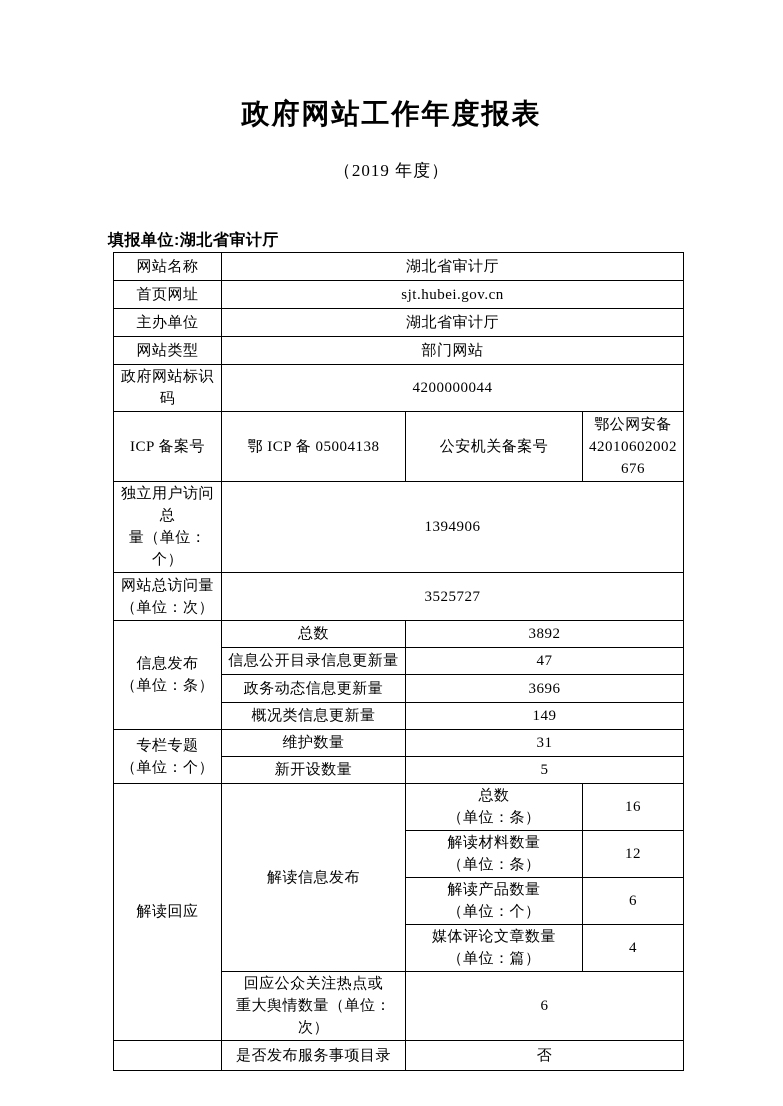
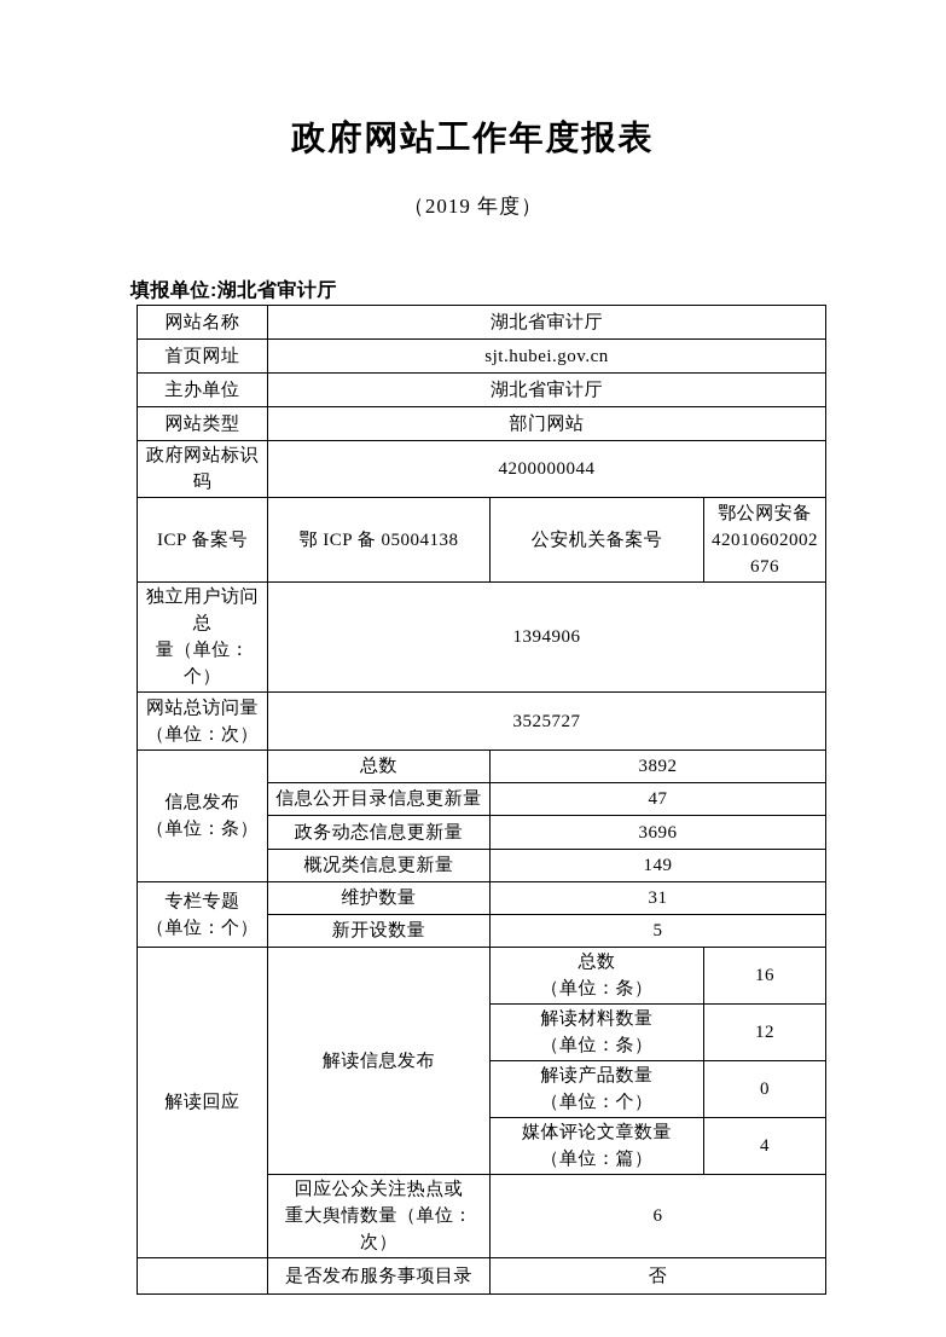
  政府网站工作年度报表
  （2019 年度）
  填报单位:湖北省审计厅
  网站名称	湖北省审计厅
  首页网址	sjt.hubei.gov.cn
  主办单位	湖北省审计厅
  网站类型	部门网站
  政府网站标识码	4200000044
  ICP 备案号	鄂 ICP 备 05004138	公安机关备案号	鄂公网安备 42010602002 676
  独立用户访问总 量（单位：个）	1394906
  网站总访问量 （单位：次）	3525727
  信息发布 （单位：条）	总数	3892
  信息公开目录信息更新量	47
  政务动态信息更新量	3696
  概况类信息更新量	149
  专栏专题 （单位：个）	维护数量	31
  新开设数量	5
  解读回应	解读信息发布	总数 （单位：条）	16
  解读材料数量 （单位：条）	12
- 解读产品数量 （单位：个）	6
+ 解读产品数量 （单位：个）	0
  媒体评论文章数量 （单位：篇）	4
  回应公众关注热点或 重大舆情数量（单位： 次）	6
  	是否发布服务事项目录	否
